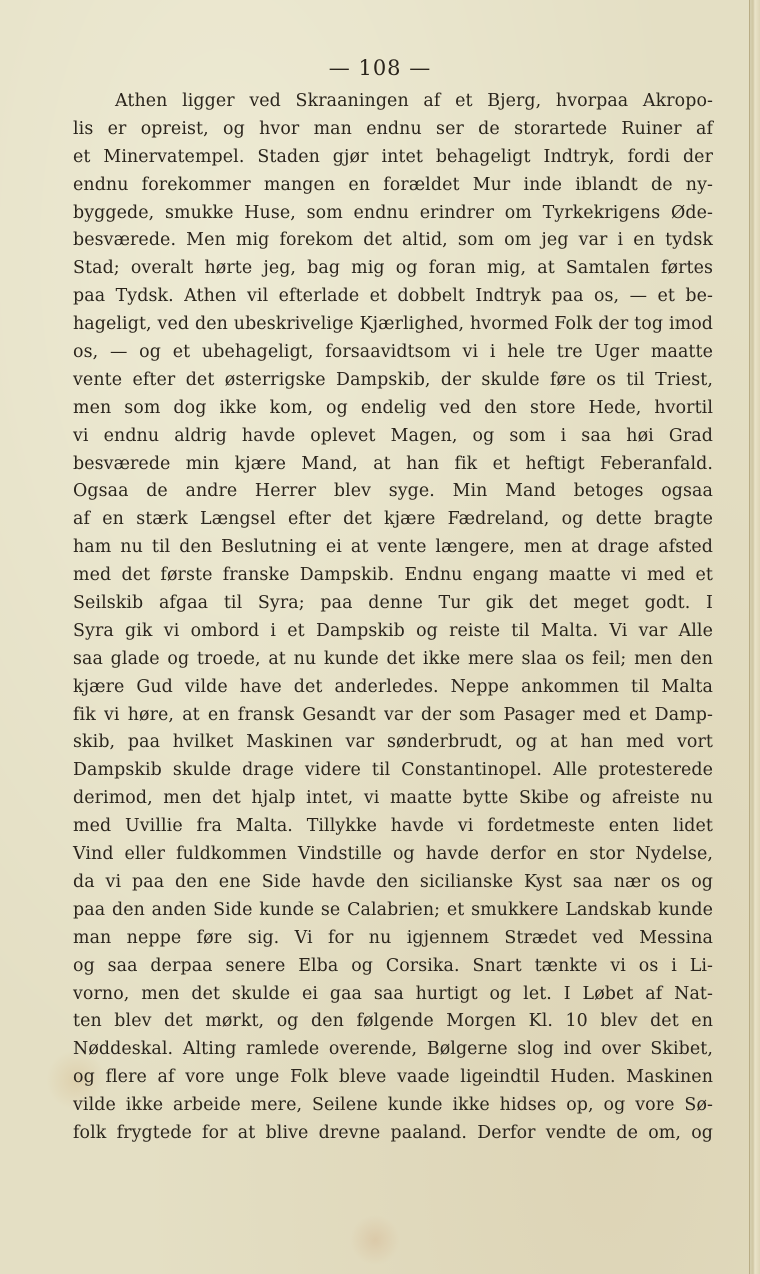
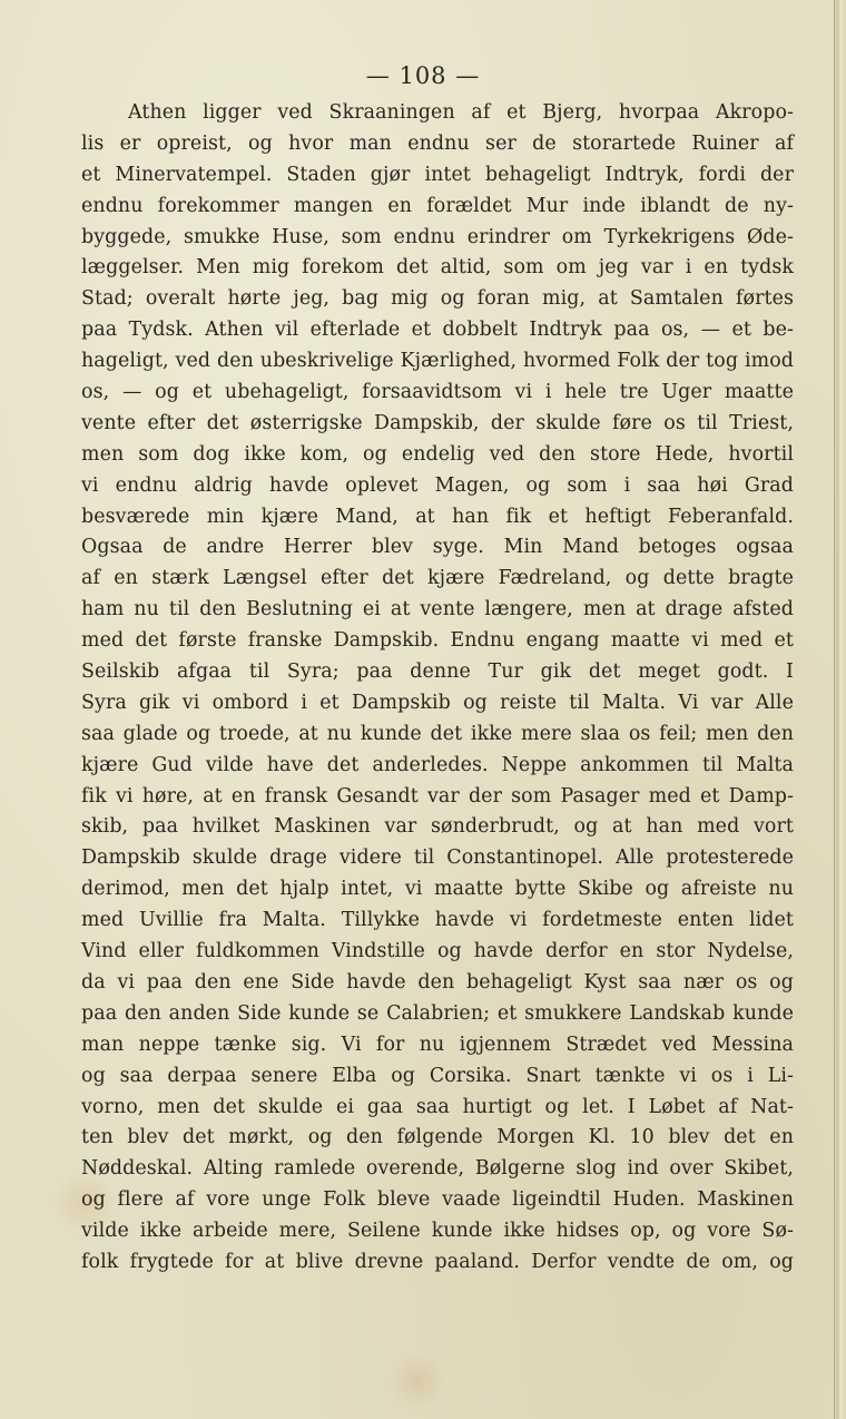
  — 108 —
  Athen ligger ved Skraaningen af et Bjerg, hvorpaa Akropo-
  lis er opreist, og hvor man endnu ser de storartede Ruiner af
  et Minervatempel. Staden gjør intet behageligt Indtryk, fordi der
  endnu forekommer mangen en forældet Mur inde iblandt de ny-
  byggede, smukke Huse, som endnu erindrer om Tyrkekrigens Øde-
- besværede. Men mig forekom det altid, som om jeg var i en tydsk
+ læggelser. Men mig forekom det altid, som om jeg var i en tydsk
  Stad; overalt hørte jeg, bag mig og foran mig, at Samtalen førtes
  paa Tydsk. Athen vil efterlade et dobbelt Indtryk paa os, — et be-
  hageligt, ved den ubeskrivelige Kjærlighed, hvormed Folk der tog imod
  os, — og et ubehageligt, forsaavidtsom vi i hele tre Uger maatte
  vente efter det østerrigske Dampskib, der skulde føre os til Triest,
  men som dog ikke kom, og endelig ved den store Hede, hvortil
  vi endnu aldrig havde oplevet Magen, og som i saa høi Grad
  besværede min kjære Mand, at han fik et heftigt Feberanfald.
  Ogsaa de andre Herrer blev syge. Min Mand betoges ogsaa
  af en stærk Længsel efter det kjære Fædreland, og dette bragte
  ham nu til den Beslutning ei at vente længere, men at drage afsted
  med det første franske Dampskib. Endnu engang maatte vi med et
  Seilskib afgaa til Syra; paa denne Tur gik det meget godt. I
  Syra gik vi ombord i et Dampskib og reiste til Malta. Vi var Alle
  saa glade og troede, at nu kunde det ikke mere slaa os feil; men den
  kjære Gud vilde have det anderledes. Neppe ankommen til Malta
  fik vi høre, at en fransk Gesandt var der som Pasager med et Damp-
  skib, paa hvilket Maskinen var sønderbrudt, og at han med vort
  Dampskib skulde drage videre til Constantinopel. Alle protesterede
  derimod, men det hjalp intet, vi maatte bytte Skibe og afreiste nu
  med Uvillie fra Malta. Tillykke havde vi fordetmeste enten lidet
  Vind eller fuldkommen Vindstille og havde derfor en stor Nydelse,
- da vi paa den ene Side havde den sicilianske Kyst saa nær os og
+ da vi paa den ene Side havde den behageligt Kyst saa nær os og
  paa den anden Side kunde se Calabrien; et smukkere Landskab kunde
- man neppe føre sig. Vi for nu igjennem Strædet ved Messina
+ man neppe tænke sig. Vi for nu igjennem Strædet ved Messina
  og saa derpaa senere Elba og Corsika. Snart tænkte vi os i Li-
  vorno, men det skulde ei gaa saa hurtigt og let. I Løbet af Nat-
  ten blev det mørkt, og den følgende Morgen Kl. 10 blev det en
  Nøddeskal. Alting ramlede overende, Bølgerne slog ind over Skibet,
  og flere af vore unge Folk bleve vaade ligeindtil Huden. Maskinen
  vilde ikke arbeide mere, Seilene kunde ikke hidses op, og vore Sø-
  folk frygtede for at blive drevne paaland. Derfor vendte de om, og
